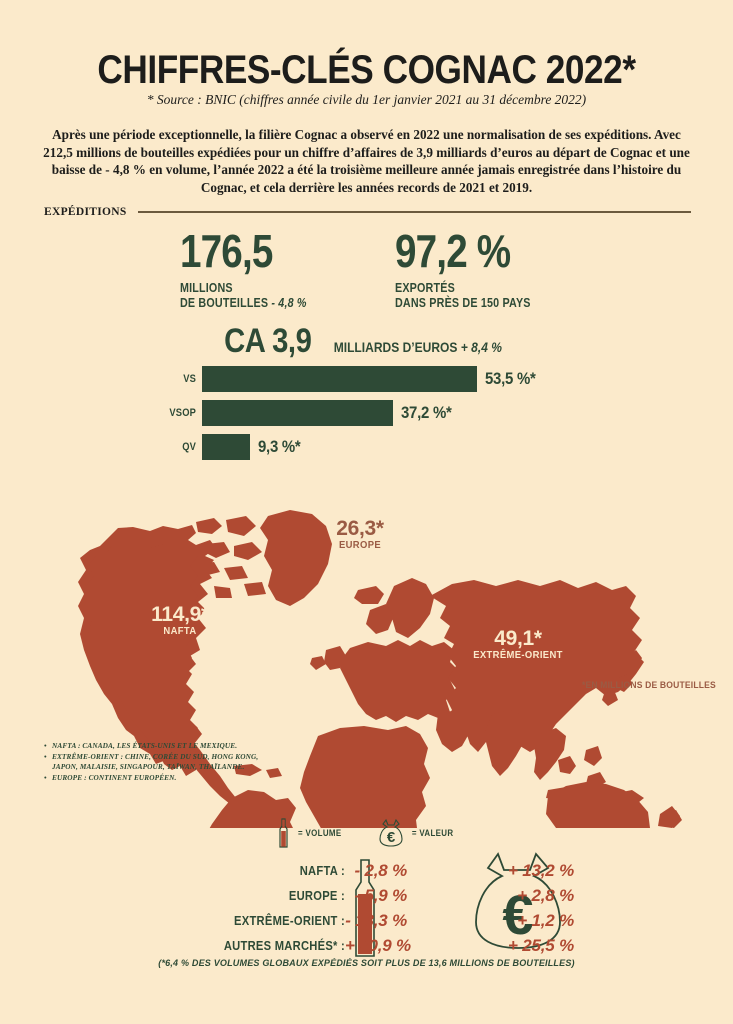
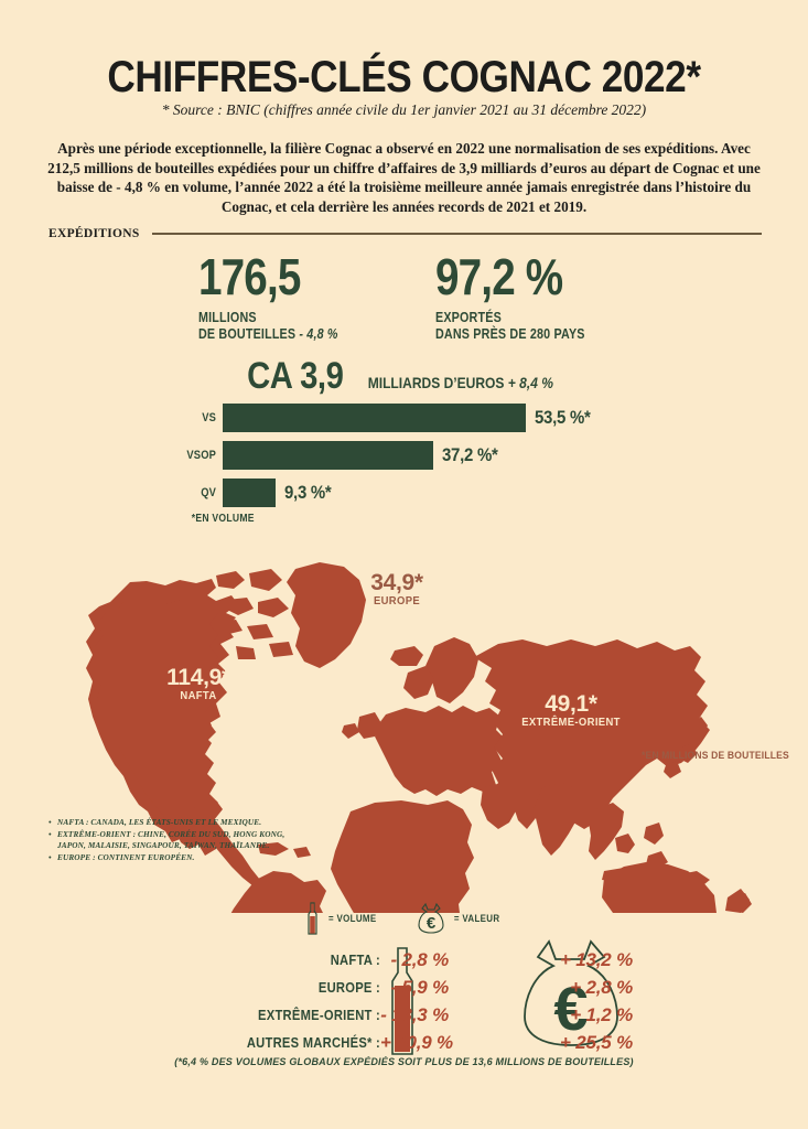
  CHIFFRES-CLÉS COGNAC 2022*
  * Source : BNIC (chiffres année civile du 1er janvier 2021 au 31 décembre 2022)
  Après une période exceptionnelle, la filière Cognac a observé en 2022 une normalisation de ses expéditions. Avec 212,5 millions de bouteilles expédiées pour un chiffre d’affaires de 3,9 milliards d’euros au départ de Cognac et une baisse de - 4,8 % en volume, l’année 2022 a été la troisième meilleure année jamais enregistrée dans l’histoire du Cognac, et cela derrière les années records de 2021 et 2019.
  EXPÉDITIONS
  176,5
  MILLIONS
  DE BOUTEILLES - 4,8 %
  97,2 %
  EXPORTÉS
- DANS PRÈS DE 150 PAYS
+ DANS PRÈS DE 280 PAYS
  CA 3,9
  MILLIARDS D’EUROS + 8,4 %
  VS
  53,5 %*
  VSOP
  37,2 %*
  QV
  9,3 %*
+ *EN VOLUME
  114,9*
  NAFTA
- 26,3*
+ 34,9*
  EUROPE
  49,1*
  EXTRÊME-ORIENT
  *EN MILLIONS DE BOUTEILLES
  NAFTA : CANADA, LES ÉTATS-UNIS ET LE MEXIQUE.
  EXTRÊME-ORIENT : CHINE, CORÉE DU SUD, HONG KONG,
  JAPON, MALAISIE, SINGAPOUR, TAÏWAN, THAÏLANDE.
  EUROPE : CONTINENT EUROPÉEN.
  = VOLUME
  €
  = VALEUR
  €
  NAFTA :
  - 2,8 %
  + 13,2 %
  EUROPE :
  - 5,9 %
  + 2,8 %
  EXTRÊME-ORIENT :
  - 13,3 %
  + 1,2 %
  AUTRES MARCHÉS* :
  + 20,9 %
  + 25,5 %
  (*6,4 % DES VOLUMES GLOBAUX EXPÉDIÉS SOIT PLUS DE 13,6 MILLIONS DE BOUTEILLES)
